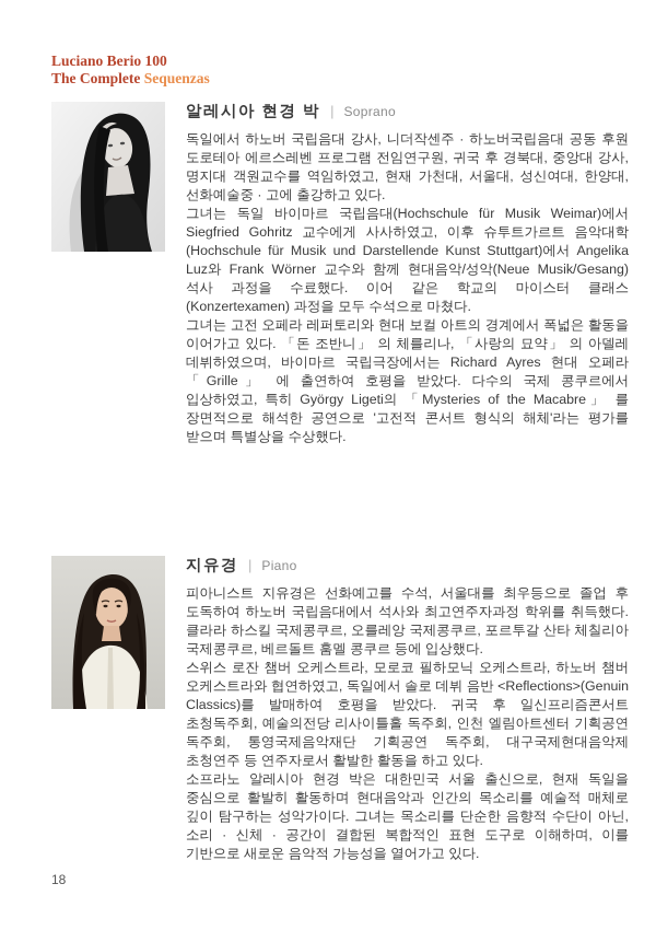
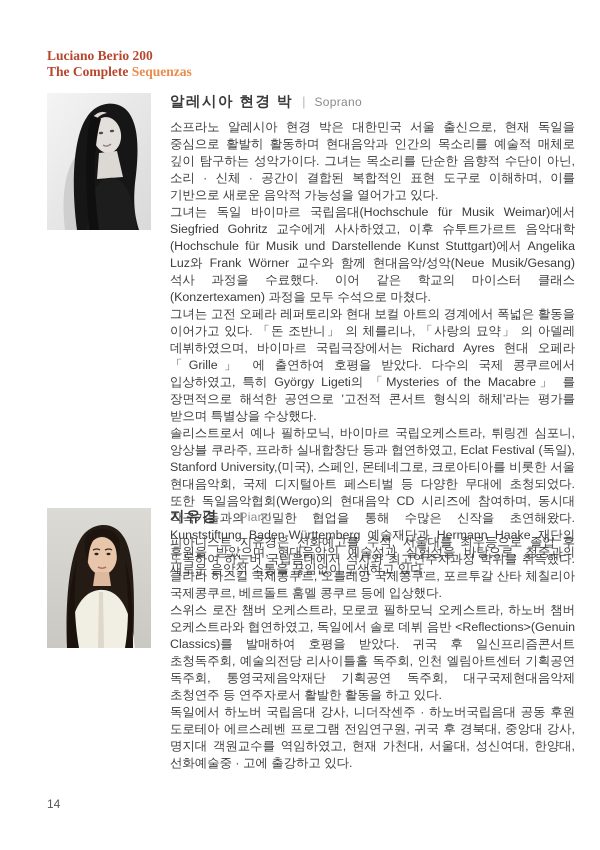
- Luciano Berio 100
+ Luciano Berio 200
  The Complete Sequenzas
  알레시아 현경 박
  |
  Soprano
- 독일에서 하노버 국립음대 강사, 니더작센주 · 하노버국립음대 공동 후원 도로테아 에르스레벤 프로그램 전임연구원, 귀국 후 경북대, 중앙대 강사, 명지대 객원교수를 역임하였고, 현재 가천대, 서울대, 성신여대, 한양대, 선화예술중 · 고에 출강하고 있다.
+ 소프라노 알레시아 현경 박은 대한민국 서울 출신으로, 현재 독일을 중심으로 활발히 활동하며 현대음악과 인간의 목소리를 예술적 매체로 깊이 탐구하는 성악가이다. 그녀는 목소리를 단순한 음향적 수단이 아닌, 소리 · 신체 · 공간이 결합된 복합적인 표현 도구로 이해하며, 이를 기반으로 새로운 음악적 가능성을 열어가고 있다.
  그녀는 독일 바이마르 국립음대(Hochschule für Musik Weimar)에서 Siegfried Gohritz 교수에게 사사하였고, 이후 슈투트가르트 음악대학(Hochschule für Musik und Darstellende Kunst Stuttgart)에서 Angelika Luz와 Frank Wörner 교수와 함께 현대음악/성악(Neue Musik/Gesang) 석사 과정을 수료했다. 이어 같은 학교의 마이스터 클래스(Konzertexamen) 과정을 모두 수석으로 마쳤다.
  그녀는 고전 오페라 레퍼토리와 현대 보컬 아트의 경계에서 폭넓은 활동을 이어가고 있다. 「돈 조반니」 의 체를리나, 「사랑의 묘약」 의 아델레 데뷔하였으며, 바이마르 국립극장에서는 Richard Ayres 현대 오페라 「Grille」 에 출연하여 호평을 받았다. 다수의 국제 콩쿠르에서 입상하였고, 특히 György Ligeti의 「Mysteries of the Macabre」 를 장면적으로 해석한 공연으로 '고전적 콘서트 형식의 해체'라는 평가를 받으며 특별상을 수상했다.
+ 솔리스트로서 예나 필하모닉, 바이마르 국립오케스트라, 튀링겐 심포니, 앙상블 쿠라주, 프라하 실내합창단 등과 협연하였고, Eclat Festival (독일), Stanford University,(미국), 스페인, 몬테네그로, 크로아티아를 비롯한 서울 현대음악회, 국제 디지털아트 페스티벌 등 다양한 무대에 초청되었다. 또한 독일음악협회(Wergo)의 현대음악 CD 시리즈에 참여하며, 동시대 작곡가들과의 긴밀한 협업을 통해 수많은 신작을 초연해왔다. Kunststiftung Baden-Württemberg 예술재단과 Hermann Haake 재단의 후원을 받았으며, 현대음악의 예술성과 실험성을 바탕으로, 청중과의 새로운 음악적 소통을 끊임없이 모색하고 있다.
  지유경
  |
  Piano
  피아니스트 지유경은 선화예고를 수석, 서울대를 최우등으로 졸업 후 도독하여 하노버 국립음대에서 석사와 최고연주자과정 학위를 취득했다. 클라라 하스킬 국제콩쿠르, 오를레앙 국제콩쿠르, 포르투갈 산타 체칠리아 국제콩쿠르, 베르돌트 훔멜 콩쿠르 등에 입상했다.
  스위스 로잔 챔버 오케스트라, 모로코 필하모닉 오케스트라, 하노버 챔버 오케스트라와 협연하였고, 독일에서 솔로 데뷔 음반 <Reflections>(Genuin Classics)를 발매하여 호평을 받았다. 귀국 후 일신프리즘콘서트 초청독주회, 예술의전당 리사이틀홀 독주회, 인천 엘림아트센터 기획공연 독주회, 통영국제음악재단 기획공연 독주회, 대구국제현대음악제 초청연주 등 연주자로서 활발한 활동을 하고 있다.
- 소프라노 알레시아 현경 박은 대한민국 서울 출신으로, 현재 독일을 중심으로 활발히 활동하며 현대음악과 인간의 목소리를 예술적 매체로 깊이 탐구하는 성악가이다. 그녀는 목소리를 단순한 음향적 수단이 아닌, 소리 · 신체 · 공간이 결합된 복합적인 표현 도구로 이해하며, 이를 기반으로 새로운 음악적 가능성을 열어가고 있다.
+ 독일에서 하노버 국립음대 강사, 니더작센주 · 하노버국립음대 공동 후원 도로테아 에르스레벤 프로그램 전임연구원, 귀국 후 경북대, 중앙대 강사, 명지대 객원교수를 역임하였고, 현재 가천대, 서울대, 성신여대, 한양대, 선화예술중 · 고에 출강하고 있다.
- 18
+ 14
